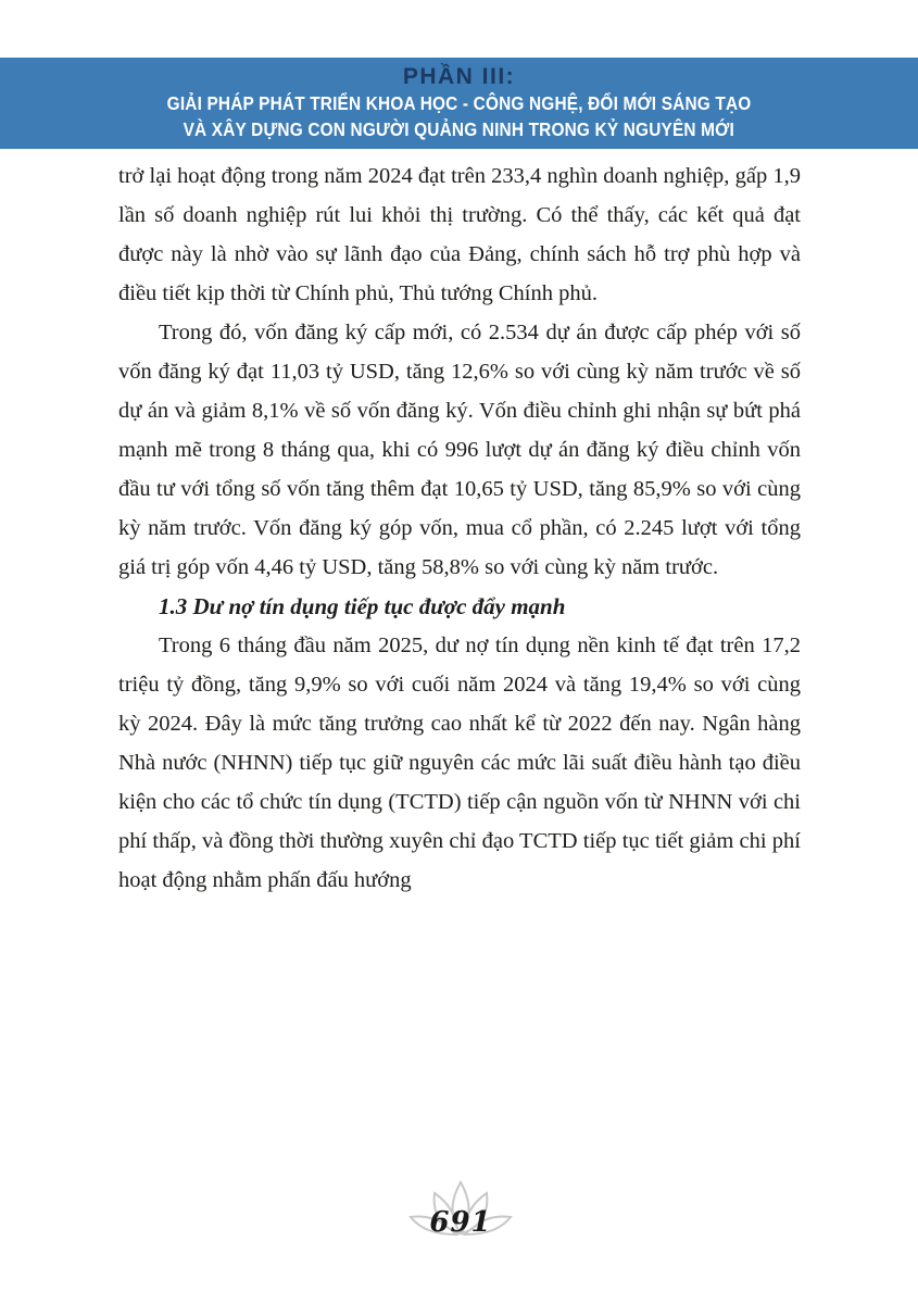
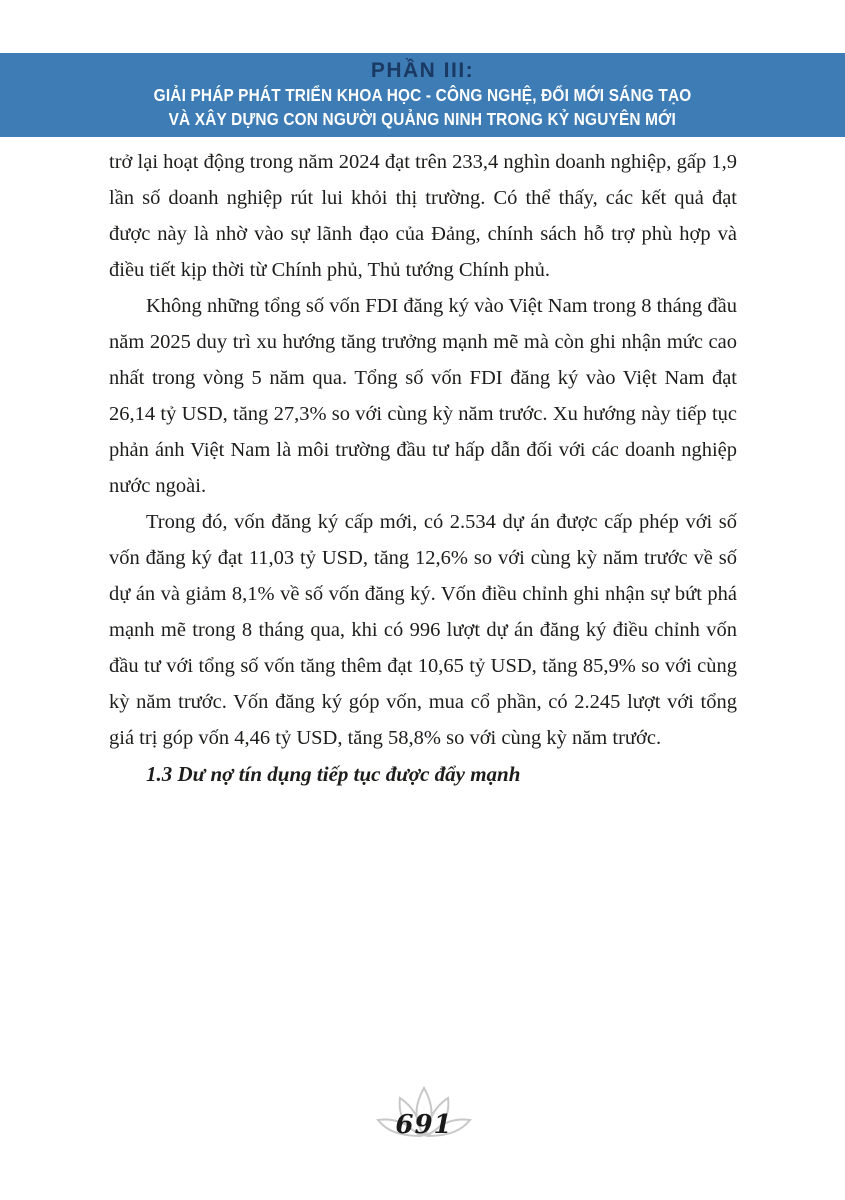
  PHẦN III:
  GIẢI PHÁP PHÁT TRIỂN KHOA HỌC - CÔNG NGHỆ, ĐỔI MỚI SÁNG TẠO
  VÀ XÂY DỰNG CON NGƯỜI QUẢNG NINH TRONG KỶ NGUYÊN MỚI
  trở lại hoạt động trong năm 2024 đạt trên 233,4 nghìn doanh nghiệp, gấp 1,9 lần số doanh nghiệp rút lui khỏi thị trường. Có thể thấy, các kết quả đạt được này là nhờ vào sự lãnh đạo của Đảng, chính sách hỗ trợ phù hợp và điều tiết kịp thời từ Chính phủ, Thủ tướng Chính phủ.
+ Không những tổng số vốn FDI đăng ký vào Việt Nam trong 8 tháng đầu năm 2025 duy trì xu hướng tăng trưởng mạnh mẽ mà còn ghi nhận mức cao nhất trong vòng 5 năm qua. Tổng số vốn FDI đăng ký vào Việt Nam đạt 26,14 tỷ USD, tăng 27,3% so với cùng kỳ năm trước. Xu hướng này tiếp tục phản ánh Việt Nam là môi trường đầu tư hấp dẫn đối với các doanh nghiệp nước ngoài.
  Trong đó, vốn đăng ký cấp mới, có 2.534 dự án được cấp phép với số vốn đăng ký đạt 11,03 tỷ USD, tăng 12,6% so với cùng kỳ năm trước về số dự án và giảm 8,1% về số vốn đăng ký. Vốn điều chỉnh ghi nhận sự bứt phá mạnh mẽ trong 8 tháng qua, khi có 996 lượt dự án đăng ký điều chỉnh vốn đầu tư với tổng số vốn tăng thêm đạt 10,65 tỷ USD, tăng 85,9% so với cùng kỳ năm trước. Vốn đăng ký góp vốn, mua cổ phần, có 2.245 lượt với tổng giá trị góp vốn 4,46 tỷ USD, tăng 58,8% so với cùng kỳ năm trước.
  1.3 Dư nợ tín dụng tiếp tục được đẩy mạnh
- Trong 6 tháng đầu năm 2025, dư nợ tín dụng nền kinh tế đạt trên 17,2 triệu tỷ đồng, tăng 9,9% so với cuối năm 2024 và tăng 19,4% so với cùng kỳ 2024. Đây là mức tăng trưởng cao nhất kể từ 2022 đến nay. Ngân hàng Nhà nước (NHNN) tiếp tục giữ nguyên các mức lãi suất điều hành tạo điều kiện cho các tổ chức tín dụng (TCTD) tiếp cận nguồn vốn từ NHNN với chi phí thấp, và đồng thời thường xuyên chỉ đạo TCTD tiếp tục tiết giảm chi phí hoạt động nhằm phấn đấu hướng
  691
